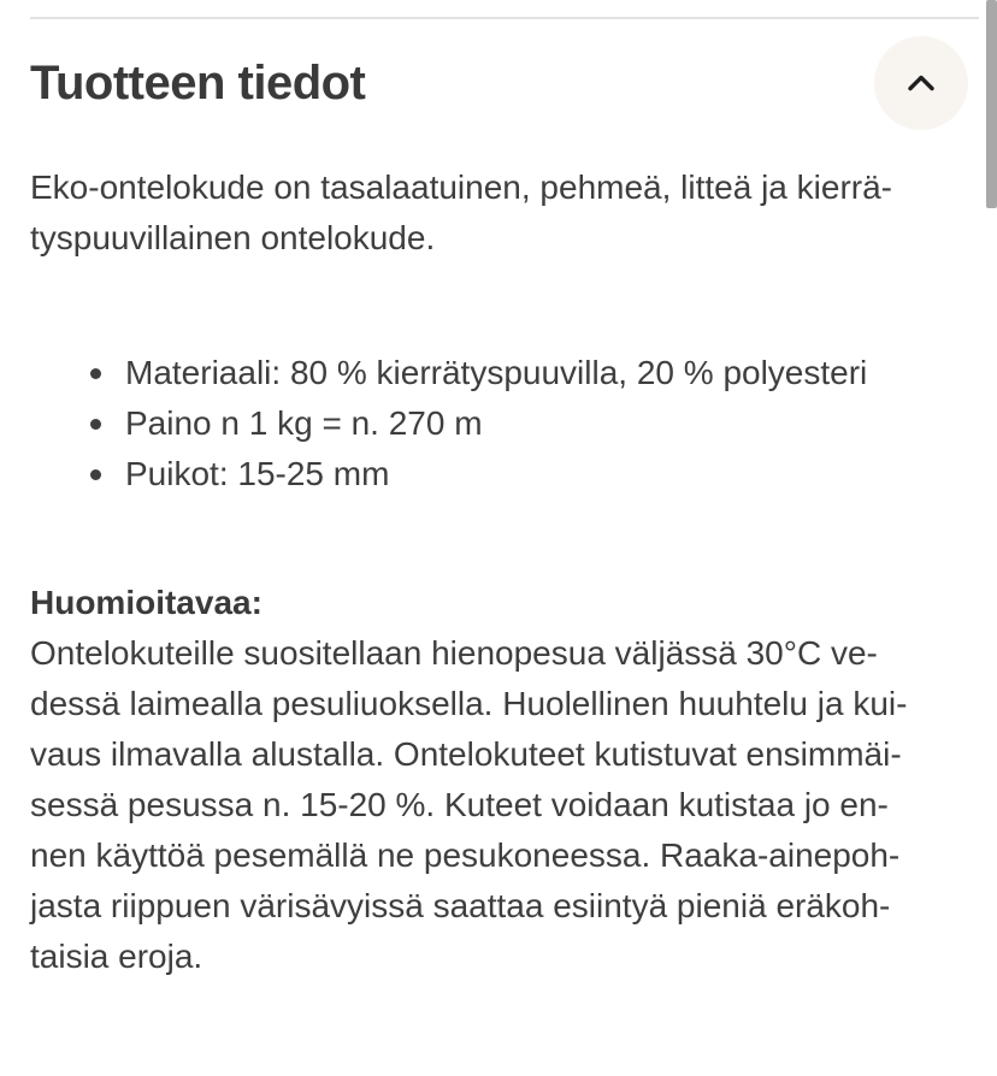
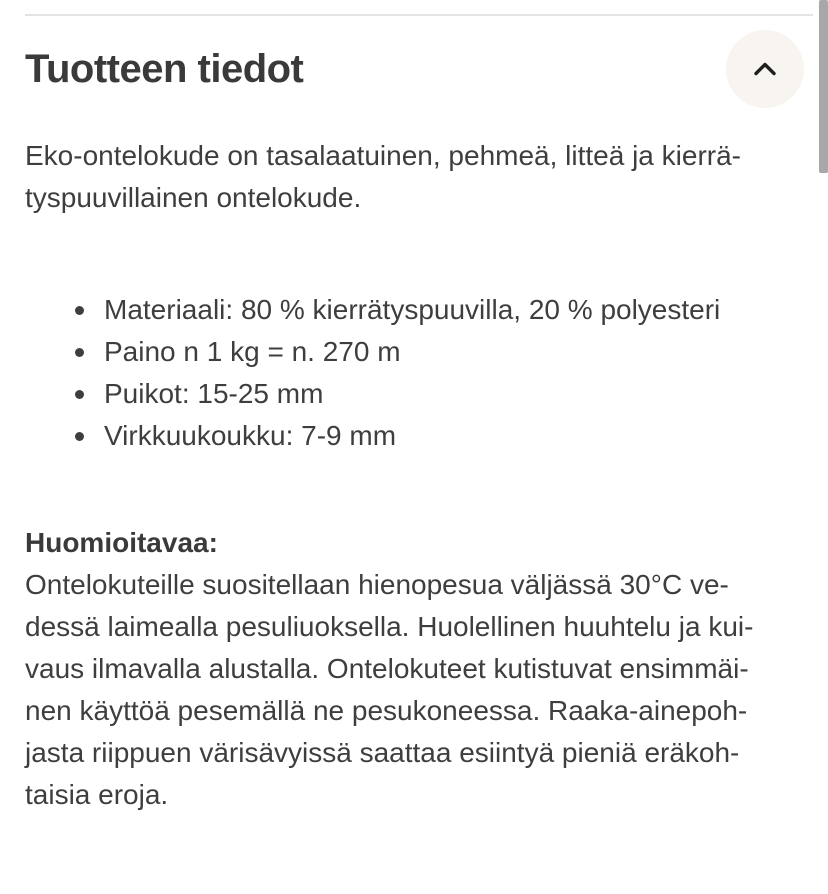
  Tuotteen tiedot
  Eko-ontelokude on tasalaatuinen, pehmeä, litteä ja kierrä-
  tyspuuvillainen ontelokude.
  Materiaali: 80 % kierrätyspuuvilla, 20 % polyesteri
  Paino n 1 kg = n. 270 m
  Puikot: 15-25 mm
+ Virkkuukoukku: 7-9 mm
  Huomioitavaa:
  Ontelokuteille suositellaan hienopesua väljässä 30°C ve-
  dessä laimealla pesuliuoksella. Huolellinen huuhtelu ja kui-
  vaus ilmavalla alustalla. Ontelokuteet kutistuvat ensimmäi-
- sessä pesussa n. 15-20 %. Kuteet voidaan kutistaa jo en-
  nen käyttöä pesemällä ne pesukoneessa. Raaka-ainepoh-
  jasta riippuen värisävyissä saattaa esiintyä pieniä eräkoh-
  taisia eroja.
